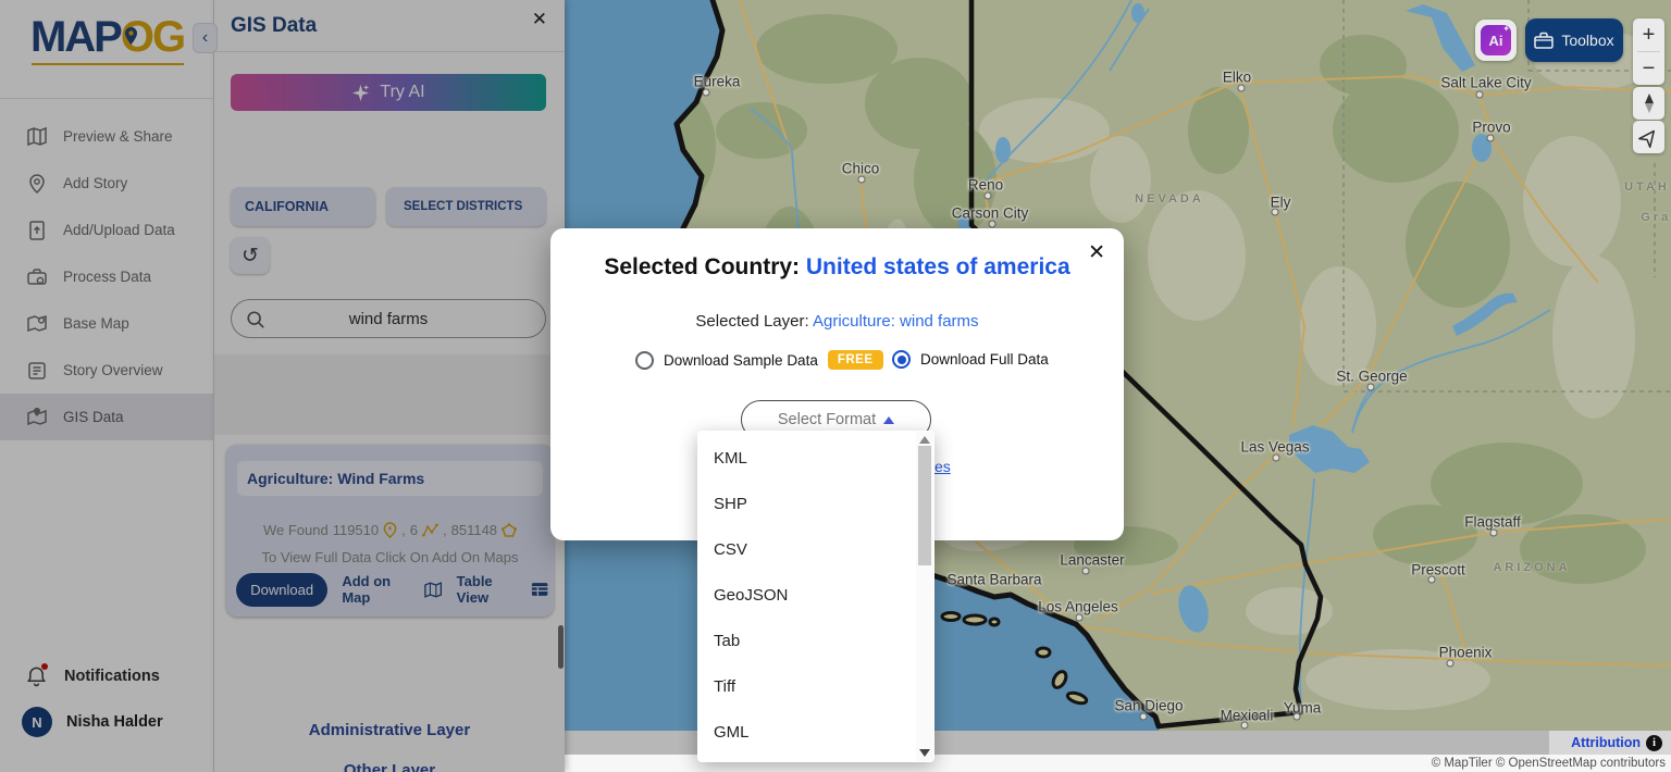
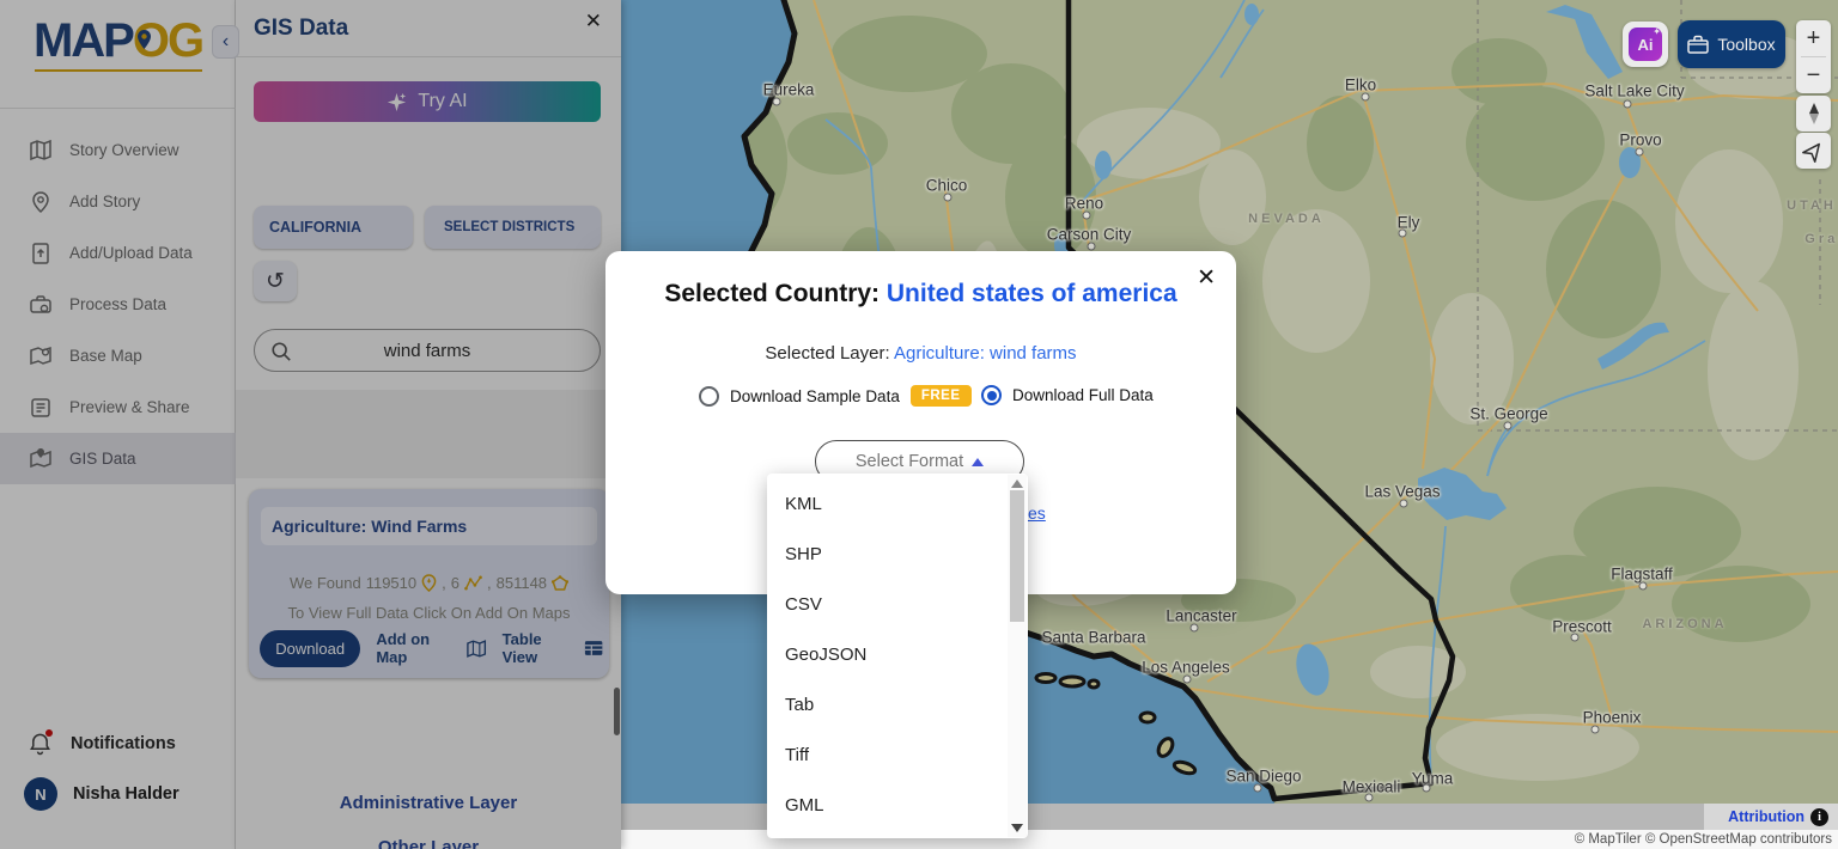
  Eureka
  Elko
  Salt Lake City
  Provo
  Chico
  Reno
  Carson City
  Ely
  St. George
  Las Vegas
  Flagstaff
  Lancaster
  Santa Barbara
  Los Angeles
  Prescott
  Phoenix
  San Diego
  Mexicali
  Yuma
  NEVADA
  UTAH
  ARIZONA
  Ai
  ✦
  Toolbox
  +
  −
  Attribution
  i
  © MapTiler © OpenStreetMap contributors
  MAPOG
- Preview & Share
+ Story Overview
  Add Story
  Add/Upload Data
  Process Data
  Base Map
- Story Overview
+ Preview & Share
  GIS Data
  Notifications
  N
  Nisha Halder
  ‹
  GIS Data
  ✕
  Try AI
  CALIFORNIA
  SELECT DISTRICTS
  ↺
  wind farms
  Administrative Layer
  Other Layer
  Agriculture: Wind Farms
  We Found
  119510
  ,
  6
  ,
  851148
  To View Full Data Click On Add On Maps
  Download
  Add on Map
  Table View
  ✕
  Selected Country: United states of america
  Selected Layer: Agriculture: wind farms
  Download Sample Data
  FREE
  Download Full Data
  Select Format
  es
  KML
  SHP
  CSV
  GeoJSON
  Tab
  Tiff
  GML
